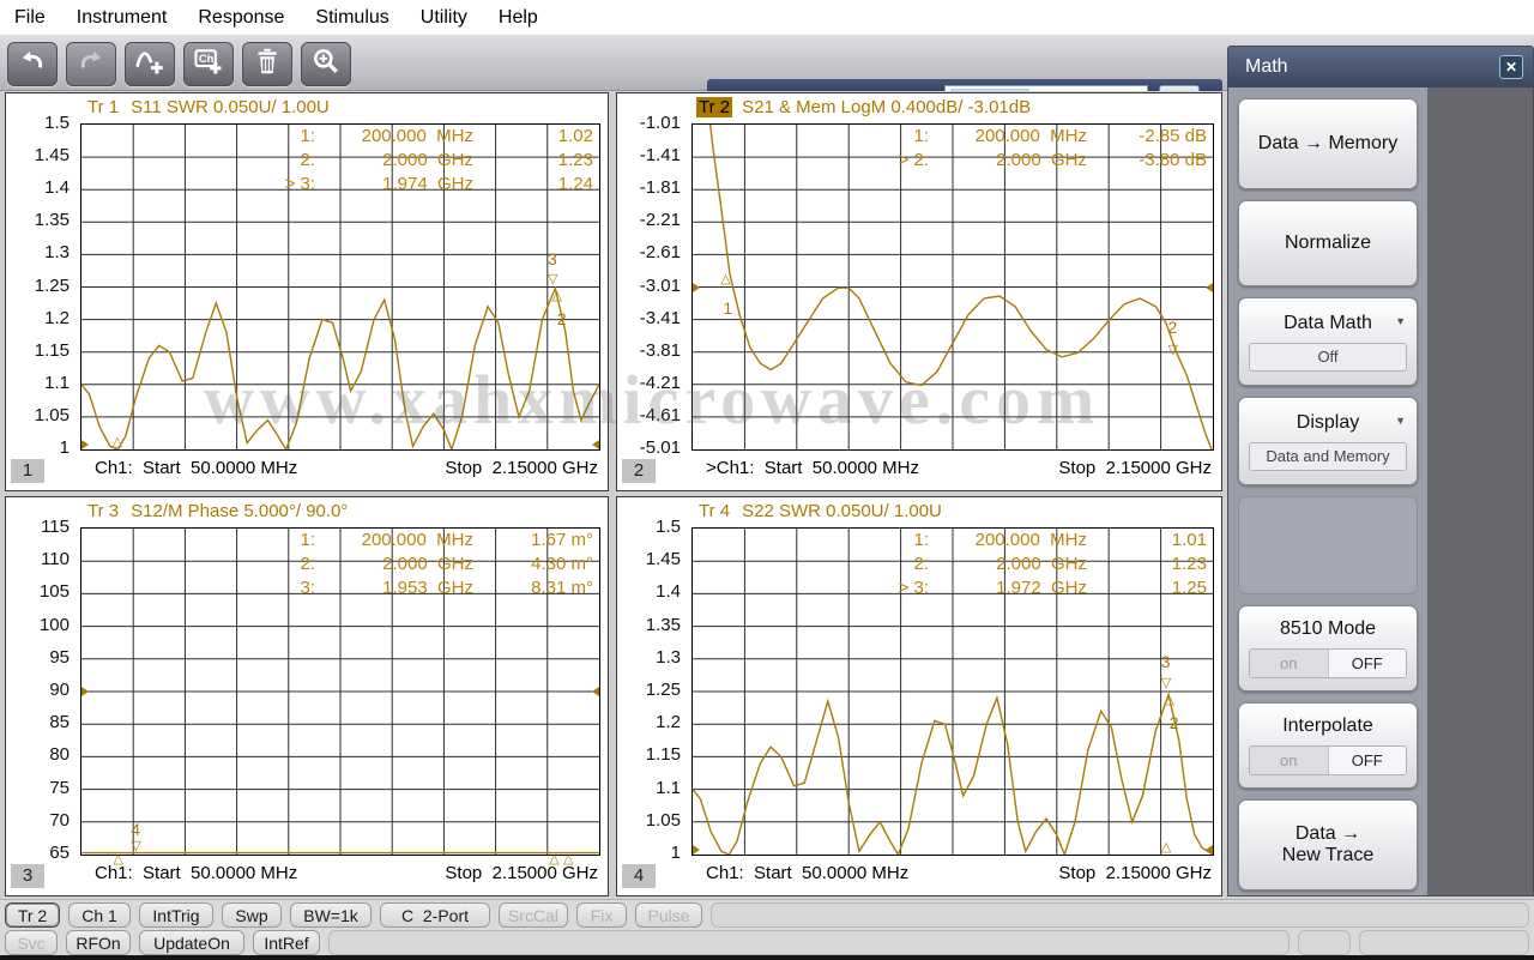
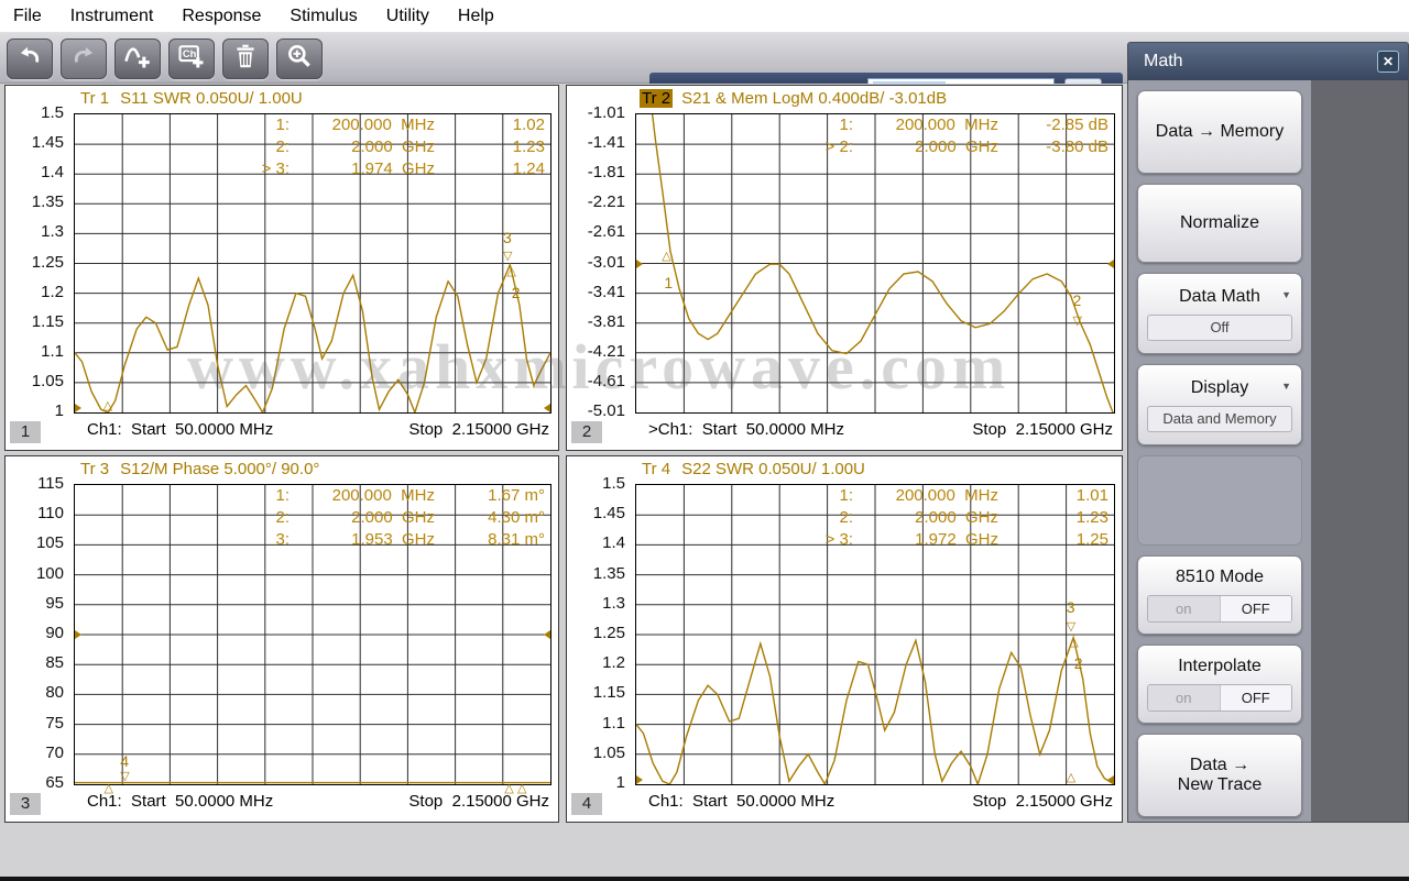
  File
  Instrument
  Response
  Stimulus
  Utility
  Help
  Ch
  Tr 1 S11 SWR 0.050U/ 1.00U
  1.5
  1.45
  1.4
  1.35
  1.3
  1.25
  1.2
  1.15
  1.1
  1.05
  1
  3
  ▽
  △
  2
  △
  1:
  200.000 MHz
  1.02
  2:
  2.000 GHz
  1.23
  > 3:
  1.974 GHz
  1.24
  1
  Ch1: Start 50.0000 MHz
  Stop 2.15000 GHz
  Tr 2 S21 & Mem LogM 0.400dB/ -3.01dB
  -1.01
  -1.41
  -1.81
  -2.21
  -2.61
  -3.01
  -3.41
  -3.81
  -4.21
  -4.61
  -5.01
  △
  1
  2
  ▽
  1:
  200.000 MHz
  -2.85 dB
  > 2:
  2.000 GHz
  -3.80 dB
  2
  >Ch1: Start 50.0000 MHz
  Stop 2.15000 GHz
  Tr 3 S12/M Phase 5.000°/ 90.0°
  115
  110
  105
  100
  95
  90
  85
  80
  75
  70
  65
  4
  ▽
  △
  △
  △
  1:
  200.000 MHz
  1.67 m°
  2:
  2.000 GHz
  4.30 m°
  3:
  1.953 GHz
  8.31 m°
  3
  Ch1: Start 50.0000 MHz
  Stop 2.15000 GHz
  Tr 4 S22 SWR 0.050U/ 1.00U
  1.5
  1.45
  1.4
  1.35
  1.3
  1.25
  1.2
  1.15
  1.1
  1.05
  1
  3
  ▽
  △
  2
  △
  1:
  200.000 MHz
  1.01
  2:
  2.000 GHz
  1.23
  > 3:
  1.972 GHz
  1.25
  4
  Ch1: Start 50.0000 MHz
  Stop 2.15000 GHz
  www.xahxmicrowave.com
  Math
  ✕
  Data → Memory
  Normalize
  Data Math
  ▼
  Off
  Display
  ▼
  Data and Memory
  8510 Mode
  on
  OFF
  Interpolate
  on
  OFF
  Data →
  New Trace
- Tr 2
- Ch 1
- IntTrig
- Swp
- BW=1k
- C 2-Port
- SrcCal
- Fix
- Pulse
- Svc
- RFOn
- UpdateOn
- IntRef
